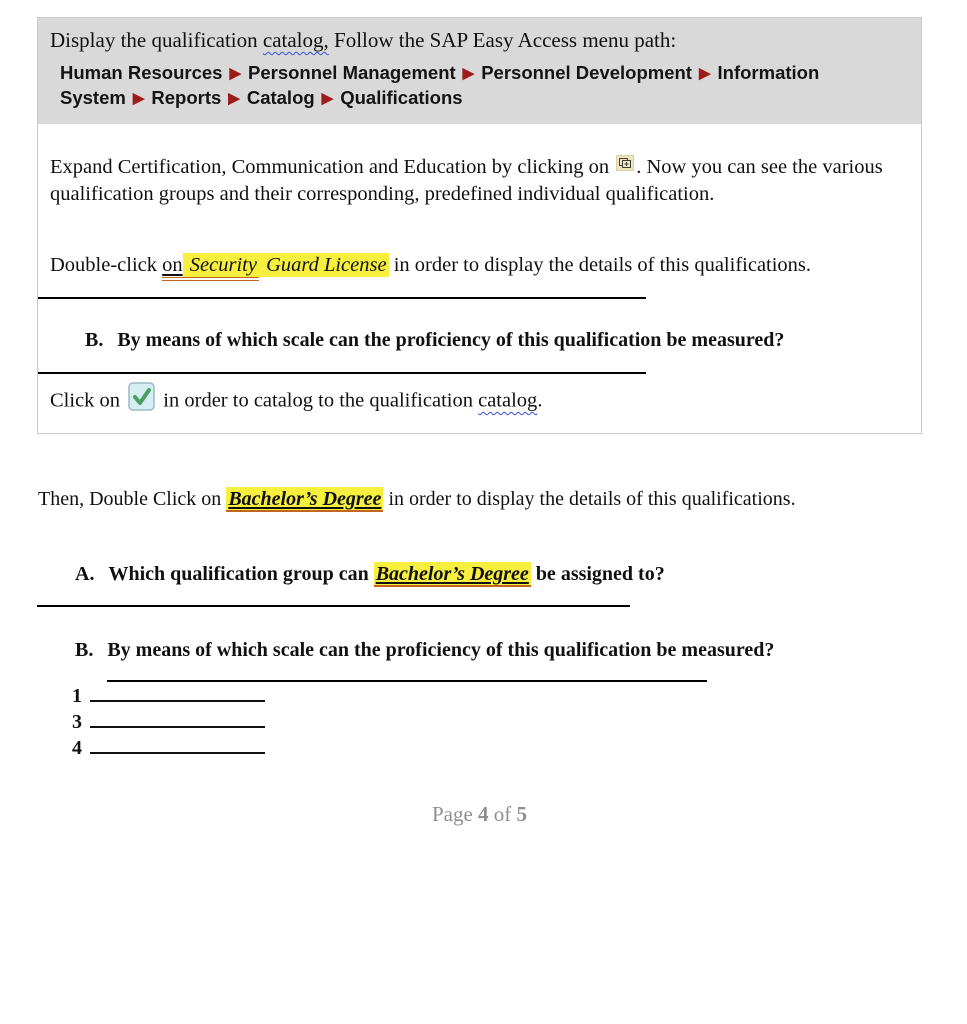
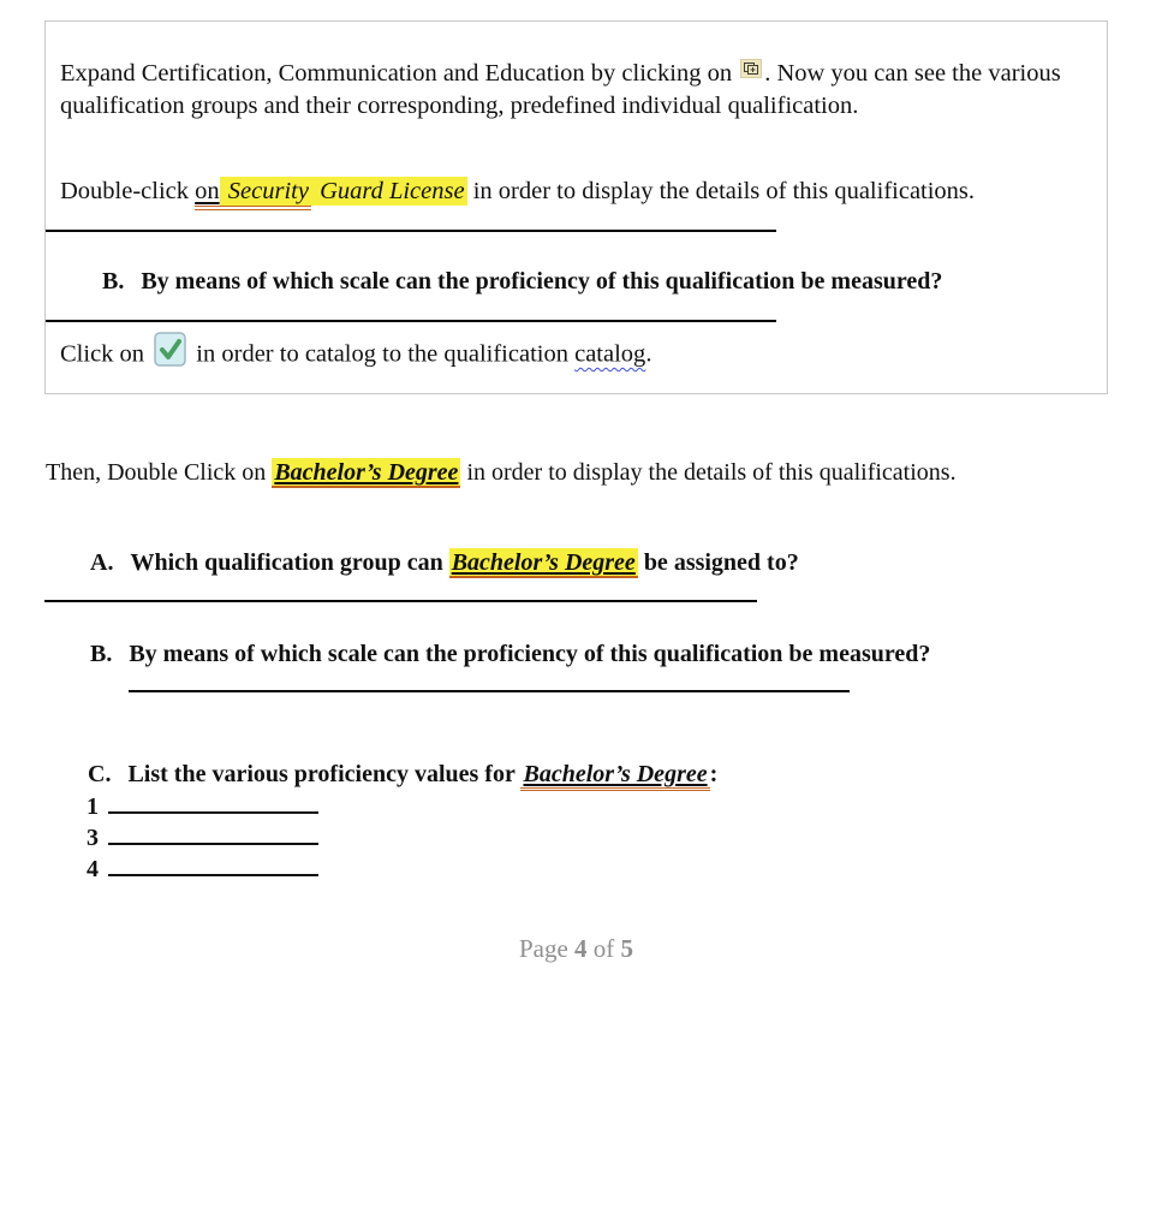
- Display the qualification catalog, Follow the SAP Easy Access menu path:
- Human Resources ▶ Personnel Management ▶ Personnel Development ▶ Information System ▶ Reports ▶ Catalog ▶ Qualifications
  Expand Certification, Communication and Education by clicking on . Now you can see the various qualification groups and their corresponding, predefined individual qualification.
  Double-click on Security Guard License in order to display the details of this qualifications.
  B. By means of which scale can the proficiency of this qualification be measured?
  Click on in order to catalog to the qualification catalog.
  Then, Double Click on Bachelor’s Degree in order to display the details of this qualifications.
  A. Which qualification group can Bachelor’s Degree be assigned to?
  B. By means of which scale can the proficiency of this qualification be measured?
+ C. List the various proficiency values for Bachelor’s Degree:
  1
  3
  4
  Page 4 of 5
